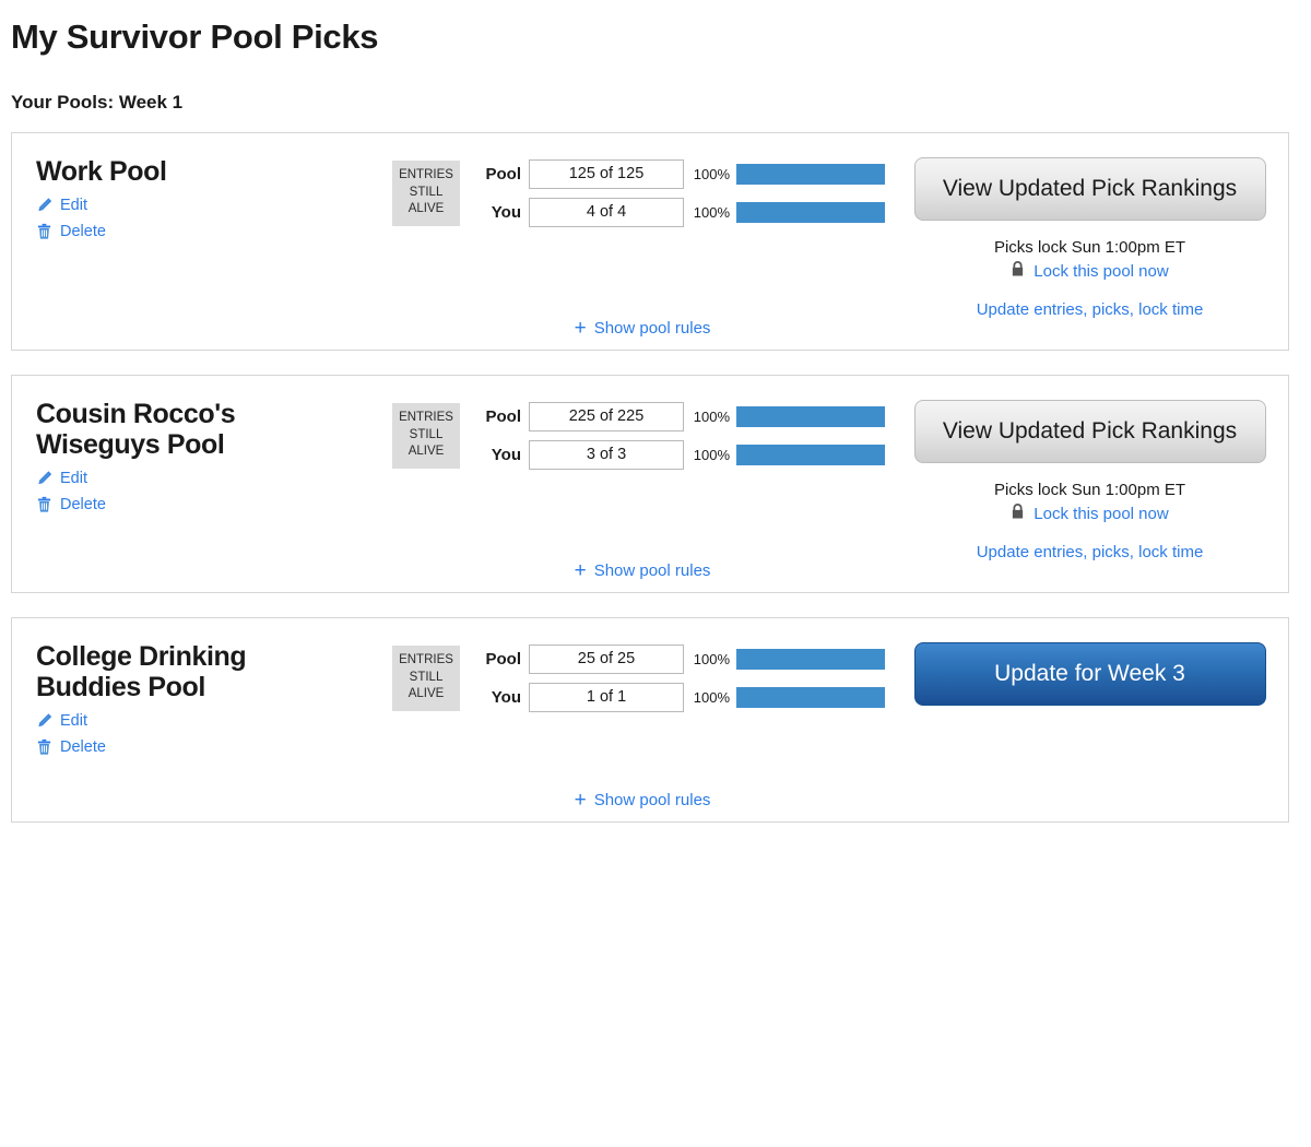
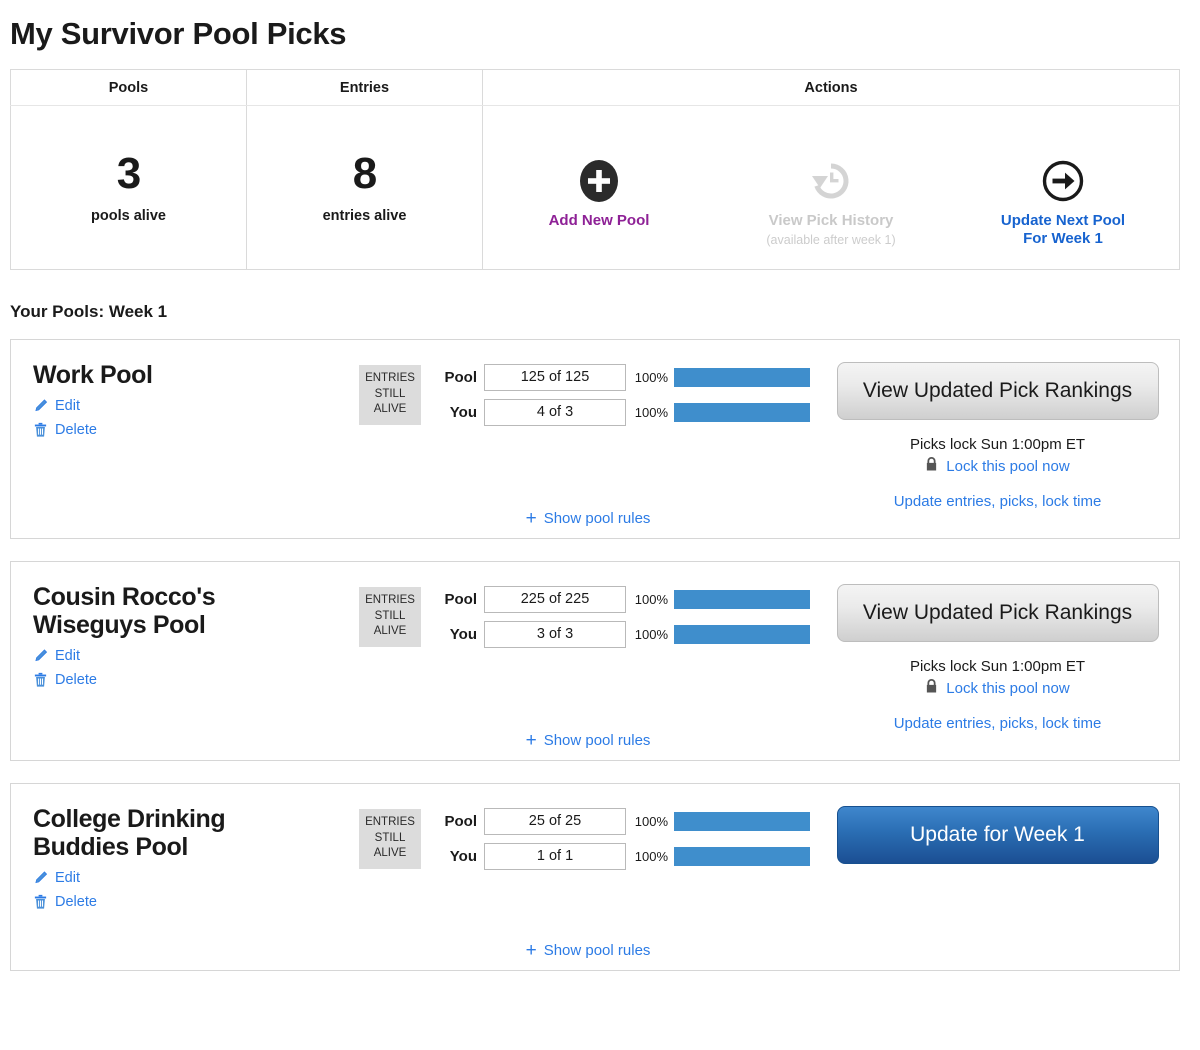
  My Survivor Pool Picks
+ Pools	Entries	Actions
+ 3 pools alive	8 entries alive	Add New Pool View Pick History (available after week 1) Update Next Pool For Week 1
  Your Pools: Week 1
  Work Pool
  Edit
  Delete
  ENTRIES
  STILL
  ALIVE
  Pool
  125 of 125
  You
- 4 of 4
+ 4 of 3
  100%
  100%
  View Updated Pick Rankings
  Picks lock Sun 1:00pm ET
  Lock this pool now
  Update entries, picks, lock time
  +
  Show pool rules
  Cousin Rocco's
  Wiseguys Pool
  Edit
  Delete
  ENTRIES
  STILL
  ALIVE
  Pool
  225 of 225
  You
  3 of 3
  100%
  100%
  View Updated Pick Rankings
  Picks lock Sun 1:00pm ET
  Lock this pool now
  Update entries, picks, lock time
  +
  Show pool rules
  College Drinking
  Buddies Pool
  Edit
  Delete
  ENTRIES
  STILL
  ALIVE
  Pool
  25 of 25
  You
  1 of 1
  100%
  100%
- Update for Week 3
+ Update for Week 1
  +
  Show pool rules
